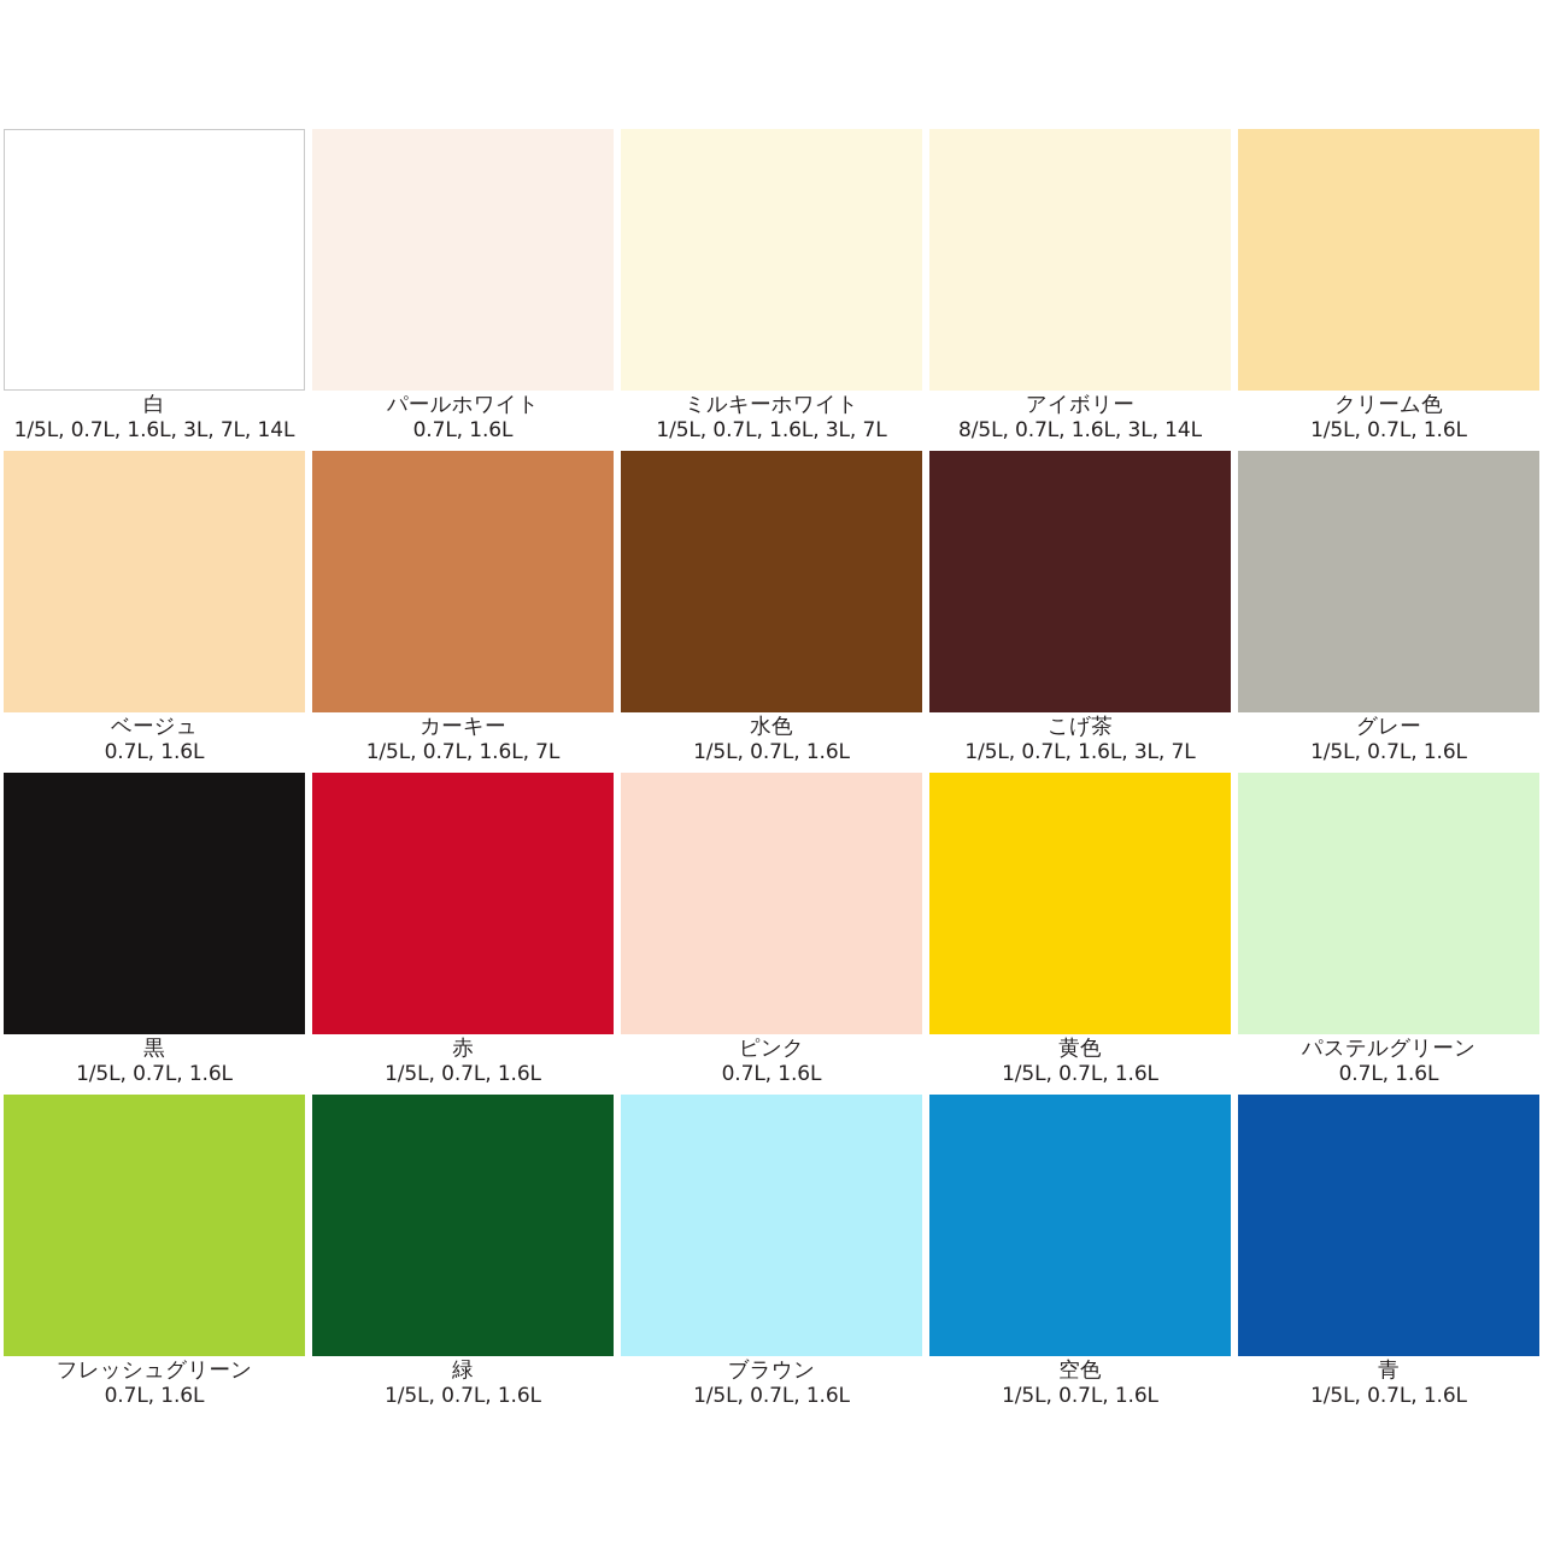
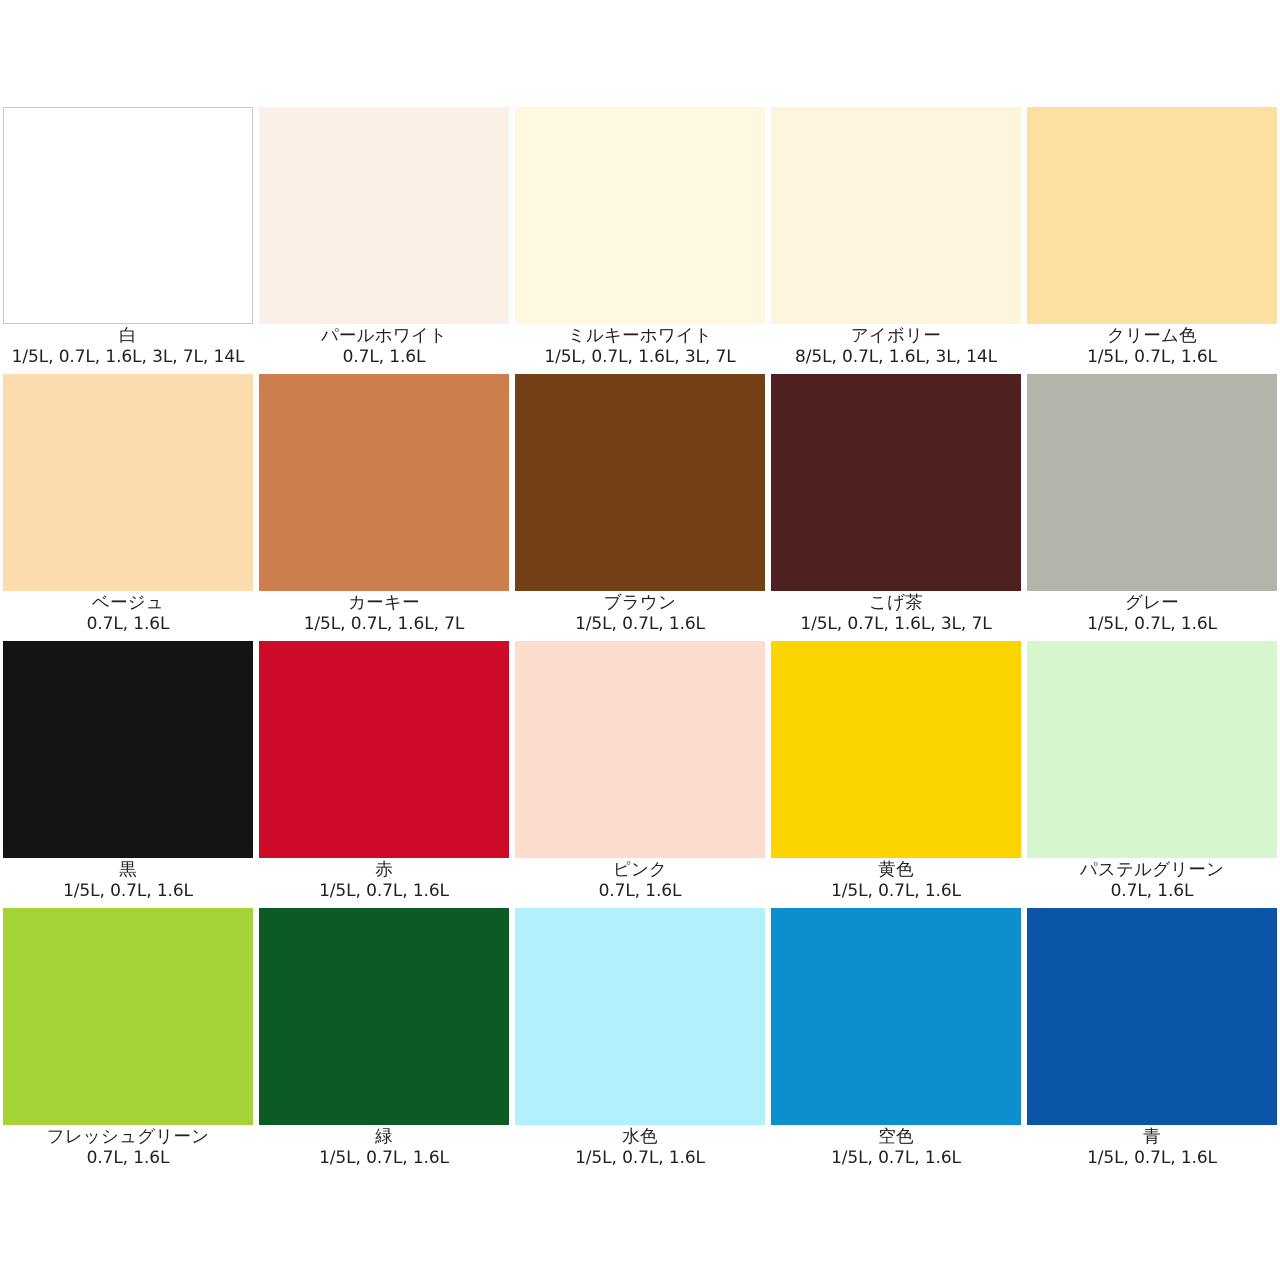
  白
  1/5L, 0.7L, 1.6L, 3L, 7L, 14L
  パールホワイト
  0.7L, 1.6L
  ミルキーホワイト
  1/5L, 0.7L, 1.6L, 3L, 7L
  アイボリー
  8/5L, 0.7L, 1.6L, 3L, 14L
  クリーム色
  1/5L, 0.7L, 1.6L
  ベージュ
  0.7L, 1.6L
  カーキー
  1/5L, 0.7L, 1.6L, 7L
- 水色
+ ブラウン
  1/5L, 0.7L, 1.6L
  こげ茶
  1/5L, 0.7L, 1.6L, 3L, 7L
  グレー
  1/5L, 0.7L, 1.6L
  黒
  1/5L, 0.7L, 1.6L
  赤
  1/5L, 0.7L, 1.6L
  ピンク
  0.7L, 1.6L
  黄色
  1/5L, 0.7L, 1.6L
  パステルグリーン
  0.7L, 1.6L
  フレッシュグリーン
  0.7L, 1.6L
  緑
  1/5L, 0.7L, 1.6L
- ブラウン
+ 水色
  1/5L, 0.7L, 1.6L
  空色
  1/5L, 0.7L, 1.6L
  青
  1/5L, 0.7L, 1.6L
